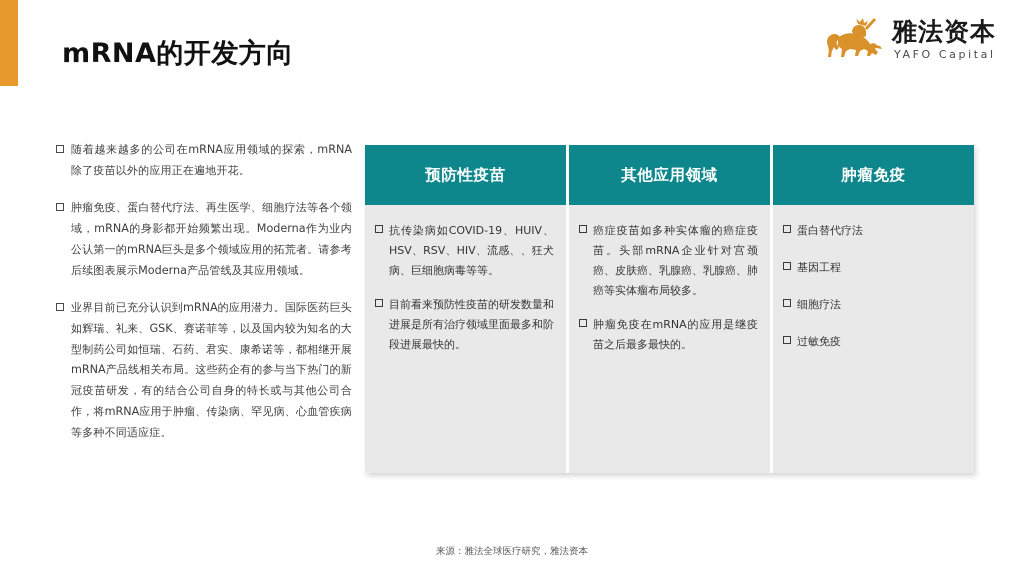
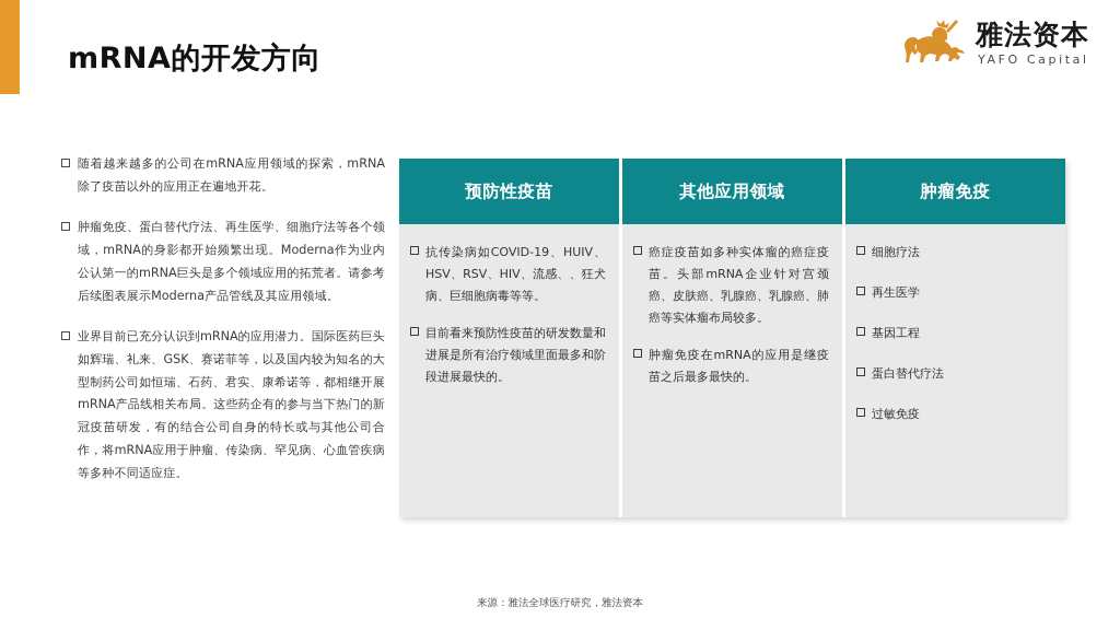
  mRNA的开发方向
  雅法资本
  YAFO Capital
  随着越来越多的公司在mRNA应用领域的探索，mRNA除了疫苗以外的应用正在遍地开花。
  肿瘤免疫、蛋白替代疗法、再生医学、细胞疗法等各个领域，mRNA的身影都开始频繁出现。Moderna作为业内公认第一的mRNA巨头是多个领域应用的拓荒者。请参考后续图表展示Moderna产品管线及其应用领域。
  业界目前已充分认识到mRNA的应用潜力。国际医药巨头如辉瑞、礼来、GSK、赛诺菲等，以及国内较为知名的大型制药公司如恒瑞、石药、君实、康希诺等，都相继开展mRNA产品线相关布局。这些药企有的参与当下热门的新冠疫苗研发，有的结合公司自身的特长或与其他公司合作，将mRNA应用于肿瘤、传染病、罕见病、心血管疾病等多种不同适应症。
  预防性疫苗
  抗传染病如COVID-19、HUIV、HSV、RSV、HIV、流感、、狂犬病、巨细胞病毒等等。
  目前看来预防性疫苗的研发数量和进展是所有治疗领域里面最多和阶段进展最快的。
  其他应用领域
  癌症疫苗如多种实体瘤的癌症疫苗。头部mRNA企业针对宫颈癌、皮肤癌、乳腺癌、乳腺癌、肺癌等实体瘤布局较多。
  肿瘤免疫在mRNA的应用是继疫苗之后最多最快的。
  肿瘤免疫
- 蛋白替代疗法
+ 细胞疗法
+ 再生医学
  基因工程
- 细胞疗法
+ 蛋白替代疗法
  过敏免疫
  来源：雅法全球医疗研究，雅法资本
